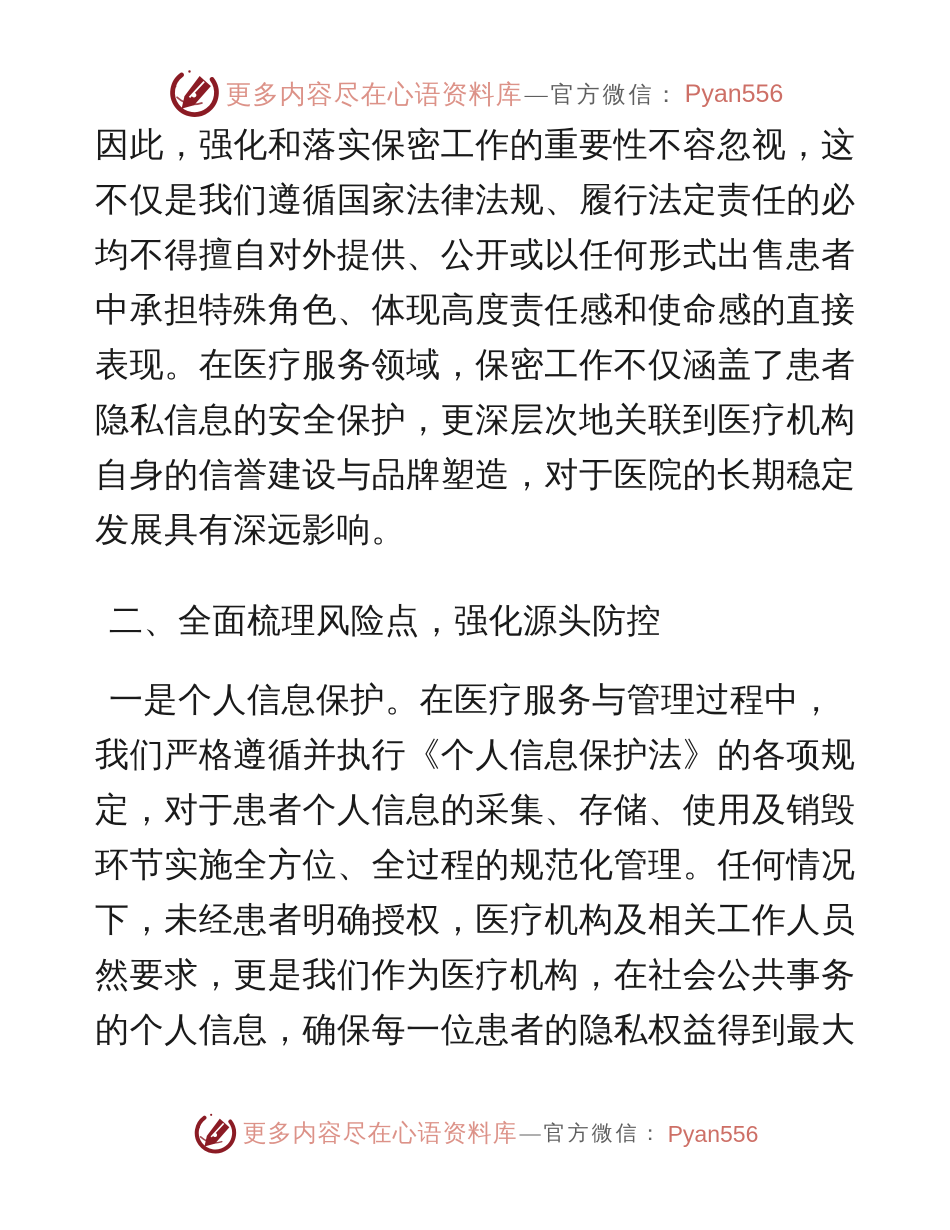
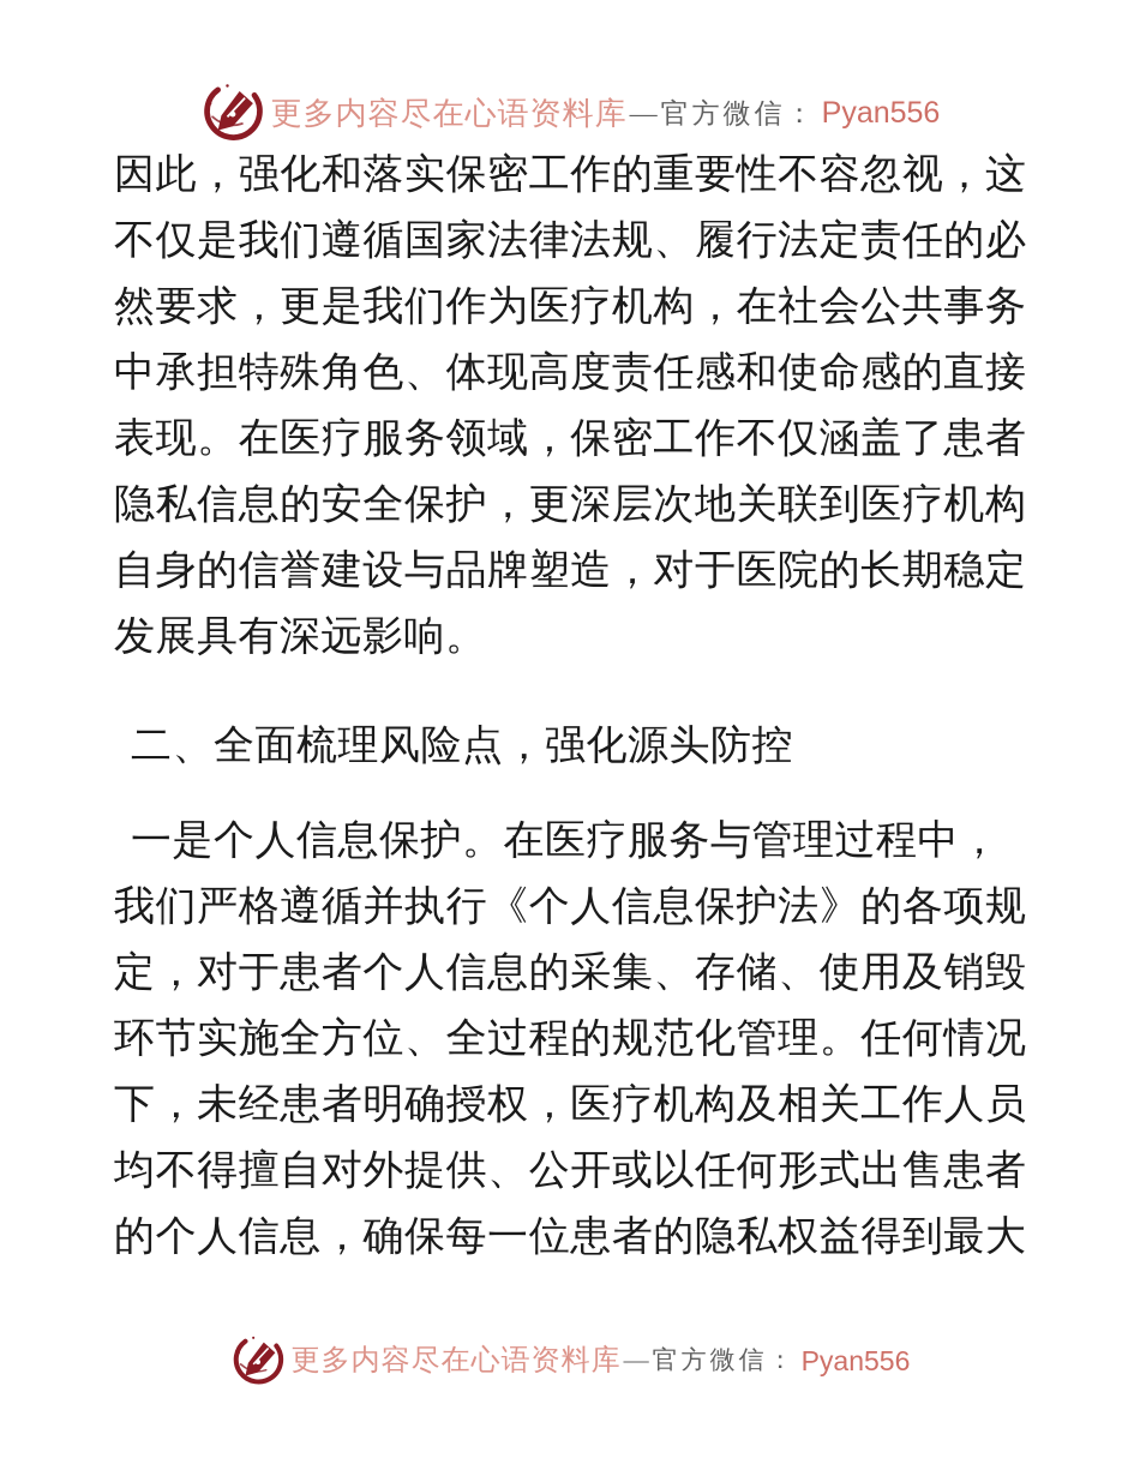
  更多内容尽在心语资料库
  —官方微信：
  Pyan556
  因此，强化和落实保密工作的重要性不容忽视，这
  不仅是我们遵循国家法律法规、履行法定责任的必
- 均不得擅自对外提供、公开或以任何形式出售患者
+ 然要求，更是我们作为医疗机构，在社会公共事务
  中承担特殊角色、体现高度责任感和使命感的直接
  表现。在医疗服务领域，保密工作不仅涵盖了患者
  隐私信息的安全保护，更深层次地关联到医疗机构
  自身的信誉建设与品牌塑造，对于医院的长期稳定
  发展具有深远影响。
  二、全面梳理风险点，强化源头防控
  一是个人信息保护。在医疗服务与管理过程中，
  我们严格遵循并执行《个人信息保护法》的各项规
  定，对于患者个人信息的采集、存储、使用及销毁
  环节实施全方位、全过程的规范化管理。任何情况
  下，未经患者明确授权，医疗机构及相关工作人员
- 然要求，更是我们作为医疗机构，在社会公共事务
+ 均不得擅自对外提供、公开或以任何形式出售患者
  的个人信息，确保每一位患者的隐私权益得到最大
  更多内容尽在心语资料库
  —官方微信：
  Pyan556
